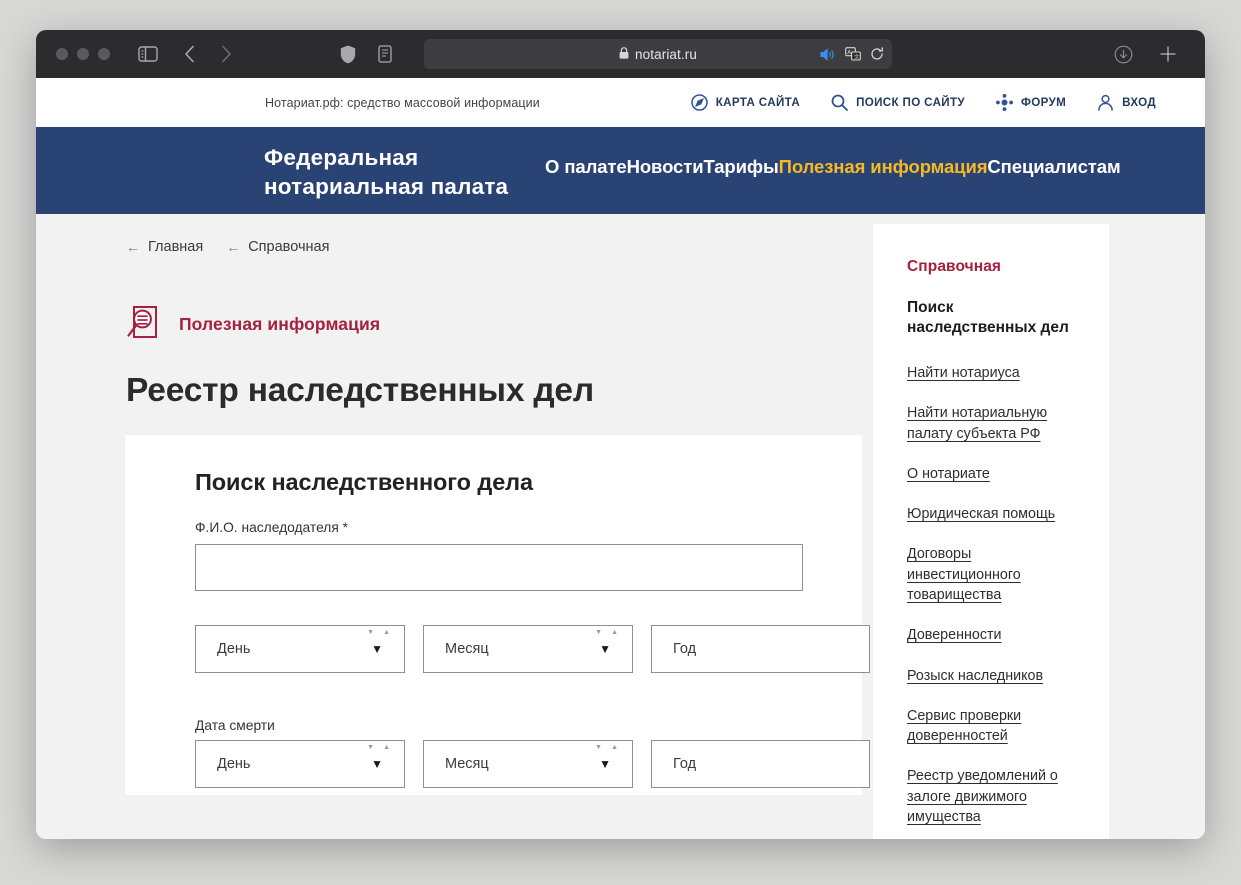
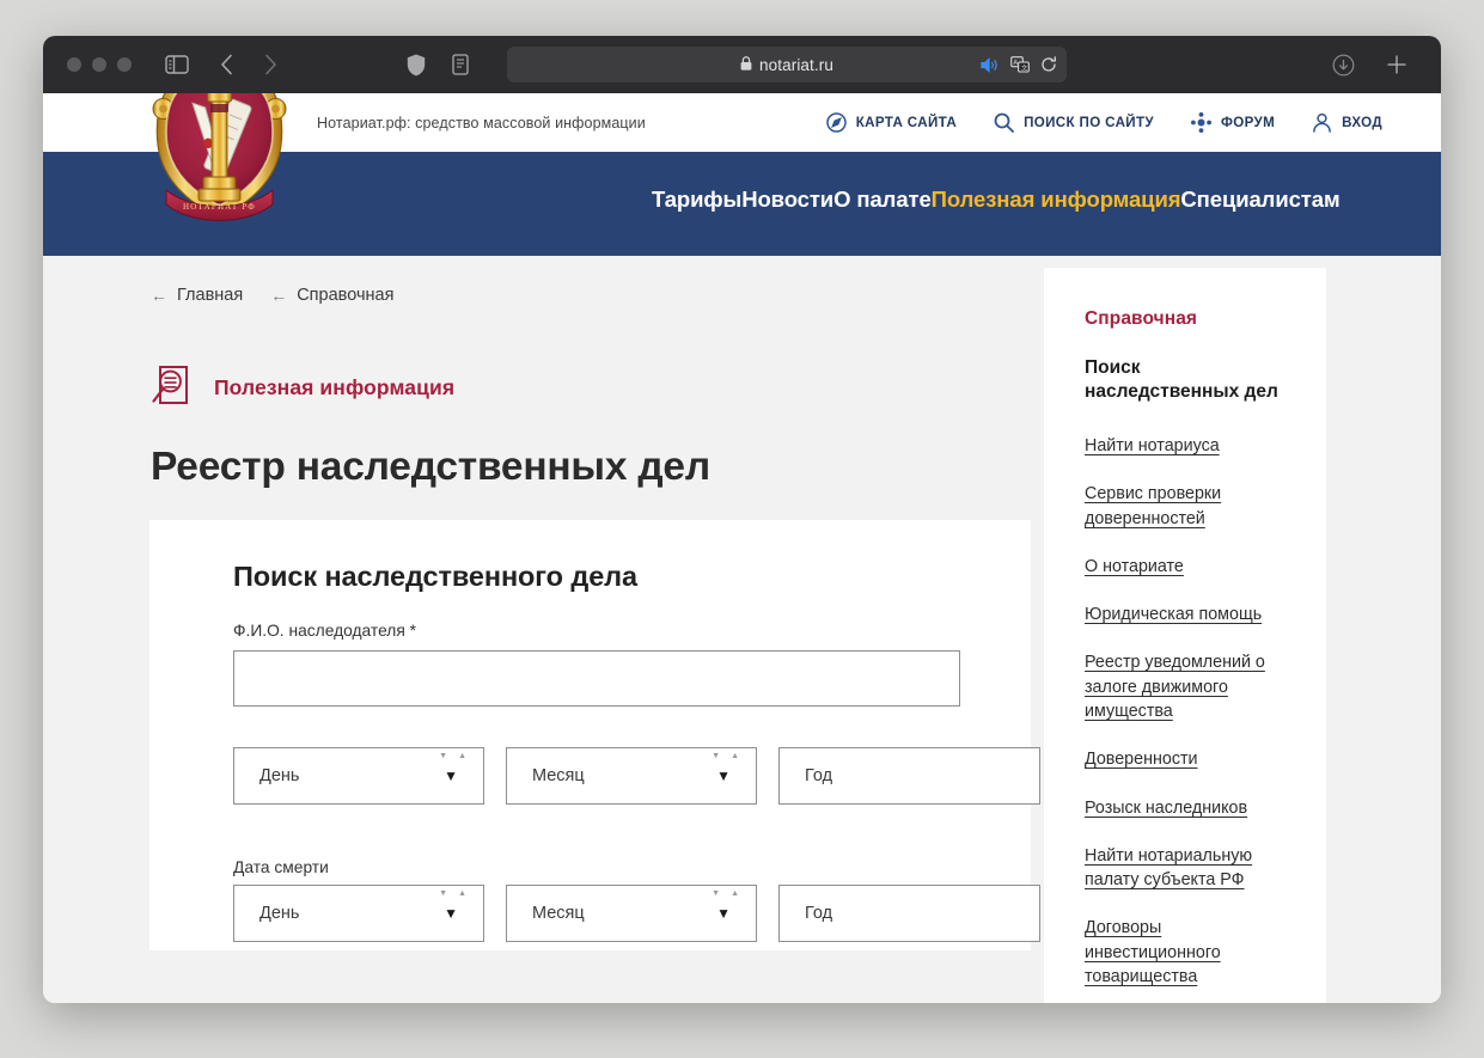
  notariat.ru
  Нотариат.рф: средство массовой информации
  КАРТА САЙТА
  ПОИСК ПО САЙТУ
  ФОРУМ
  ВХОД
- Федеральная
- нотариальная палата
- О палате
+ Тарифы
  Новости
- Тарифы
+ О палате
  Полезная информация
  Специалистам
+ НОТАРИАТ РФ
  ←
  Главная
  ←
  Справочная
  Полезная информация
  Реестр наследственных дел
  Поиск наследственного дела
  Ф.И.О. наследодателя *
  День
  ▼
  Месяц
  ▼
  Год
  Дата смерти
  День
  ▼
  Месяц
  ▼
  Год
  Справочная
  Поиск наследственных дел
  Найти нотариуса
- Найти нотариальную палату субъекта РФ
+ Сервис проверки доверенностей
  О нотариате
  Юридическая помощь
- Договоры инвестиционного товарищества
+ Реестр уведомлений о залоге движимого имущества
  Доверенности
  Розыск наследников
- Сервис проверки доверенностей
+ Найти нотариальную палату субъекта РФ
- Реестр уведомлений о залоге движимого имущества
+ Договоры инвестиционного товарищества
